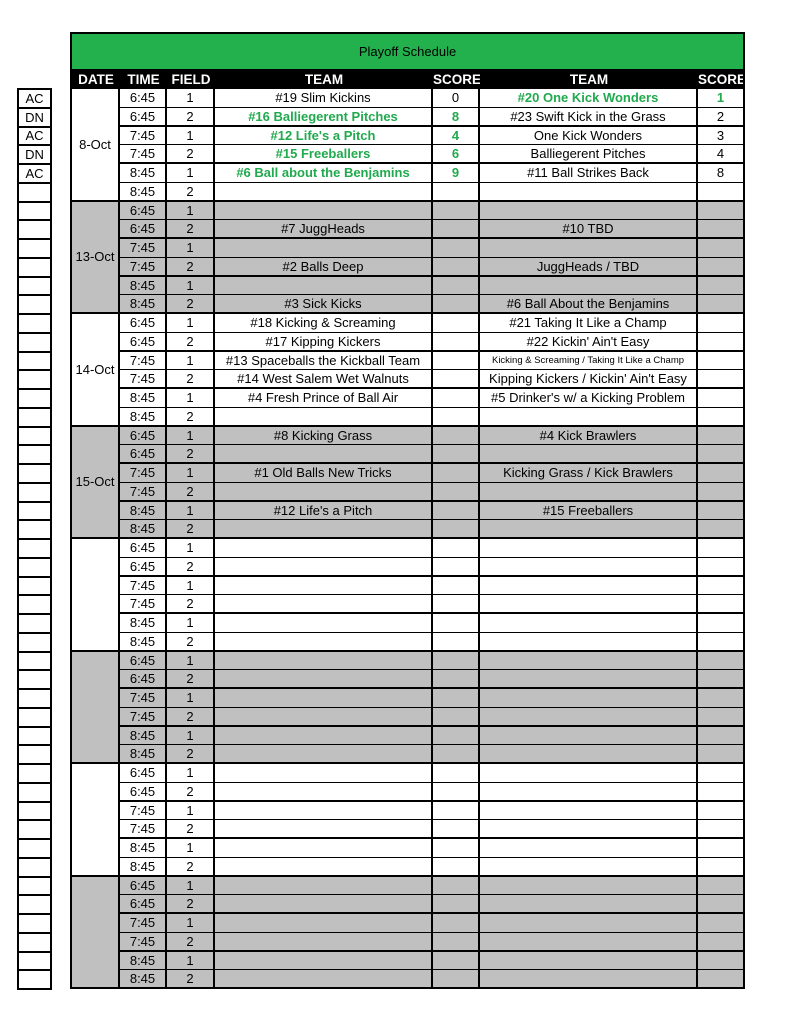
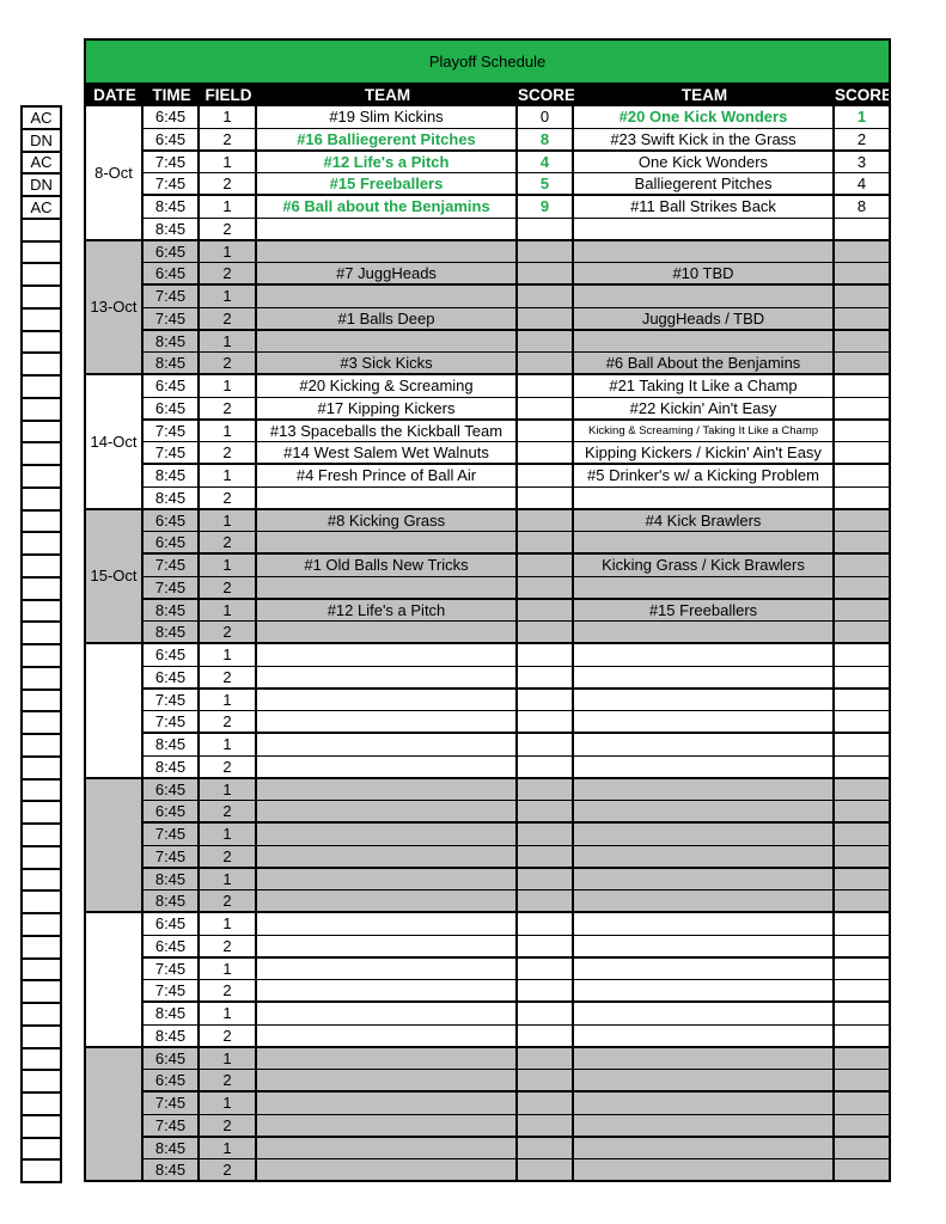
  AC
  DN
  AC
  DN
  AC
  Playoff Schedule
  DATE	TIME	FIELD	TEAM	SCORE	TEAM	SCORE
  8-Oct	6:45	1	#19 Slim Kickins	0	#20 One Kick Wonders	1
  6:45	2	#16 Balliegerent Pitches	8	#23 Swift Kick in the Grass	2
  7:45	1	#12 Life's a Pitch	4	One Kick Wonders	3
- 7:45	2	#15 Freeballers	6	Balliegerent Pitches	4
+ 7:45	2	#15 Freeballers	5	Balliegerent Pitches	4
  8:45	1	#6 Ball about the Benjamins	9	#11 Ball Strikes Back	8
  8:45	2
  13-Oct	6:45	1
  6:45	2	#7 JuggHeads		#10 TBD
  7:45	1
- 7:45	2	#2 Balls Deep		JuggHeads / TBD
+ 7:45	2	#1 Balls Deep		JuggHeads / TBD
  8:45	1
  8:45	2	#3 Sick Kicks		#6 Ball About the Benjamins
- 14-Oct	6:45	1	#18 Kicking & Screaming		#21 Taking It Like a Champ
+ 14-Oct	6:45	1	#20 Kicking & Screaming		#21 Taking It Like a Champ
  6:45	2	#17 Kipping Kickers		#22 Kickin' Ain't Easy
  7:45	1	#13 Spaceballs the Kickball Team		Kicking & Screaming / Taking It Like a Champ
  7:45	2	#14 West Salem Wet Walnuts		Kipping Kickers / Kickin' Ain't Easy
  8:45	1	#4 Fresh Prince of Ball Air		#5 Drinker's w/ a Kicking Problem
  8:45	2
  15-Oct	6:45	1	#8 Kicking Grass		#4 Kick Brawlers
  6:45	2
  7:45	1	#1 Old Balls New Tricks		Kicking Grass / Kick Brawlers
  7:45	2
  8:45	1	#12 Life's a Pitch		#15 Freeballers
  8:45	2
  	6:45	1
  6:45	2
  7:45	1
  7:45	2
  8:45	1
  8:45	2
  	6:45	1
  6:45	2
  7:45	1
  7:45	2
  8:45	1
  8:45	2
  	6:45	1
  6:45	2
  7:45	1
  7:45	2
  8:45	1
  8:45	2
  	6:45	1
  6:45	2
  7:45	1
  7:45	2
  8:45	1
  8:45	2
